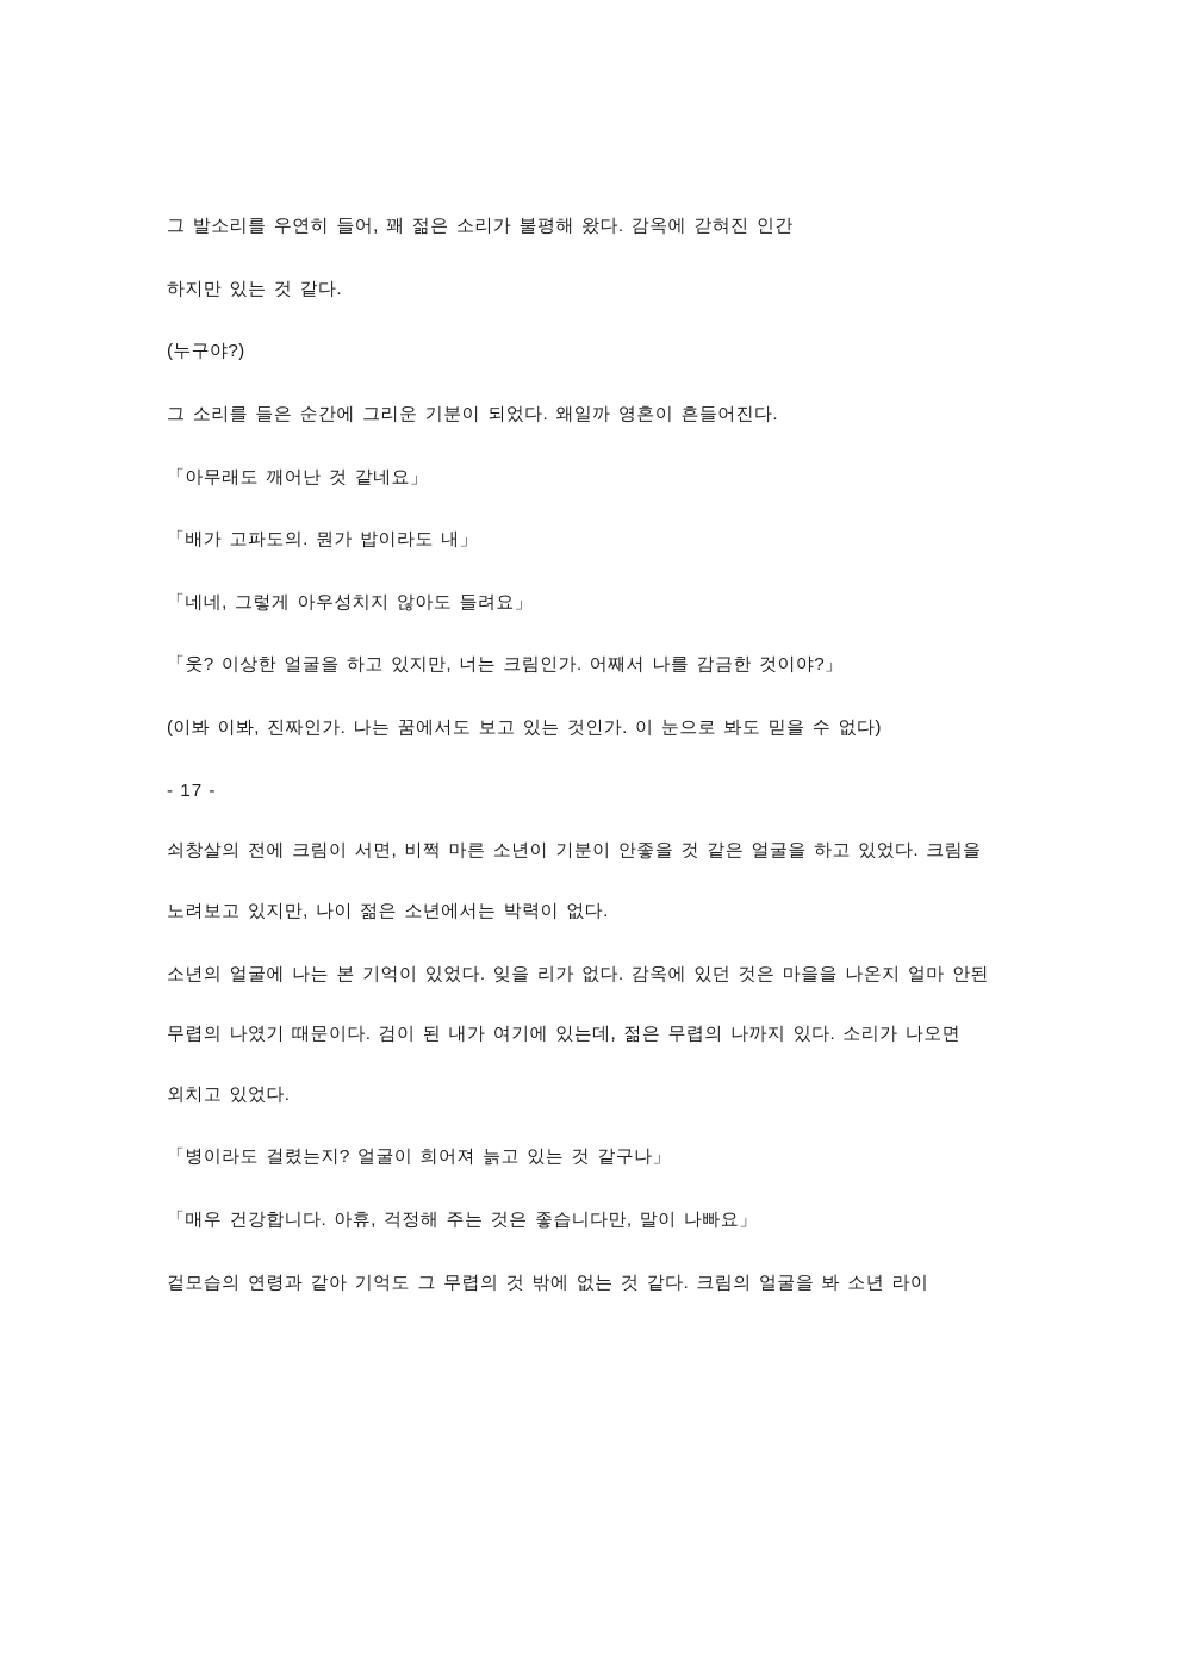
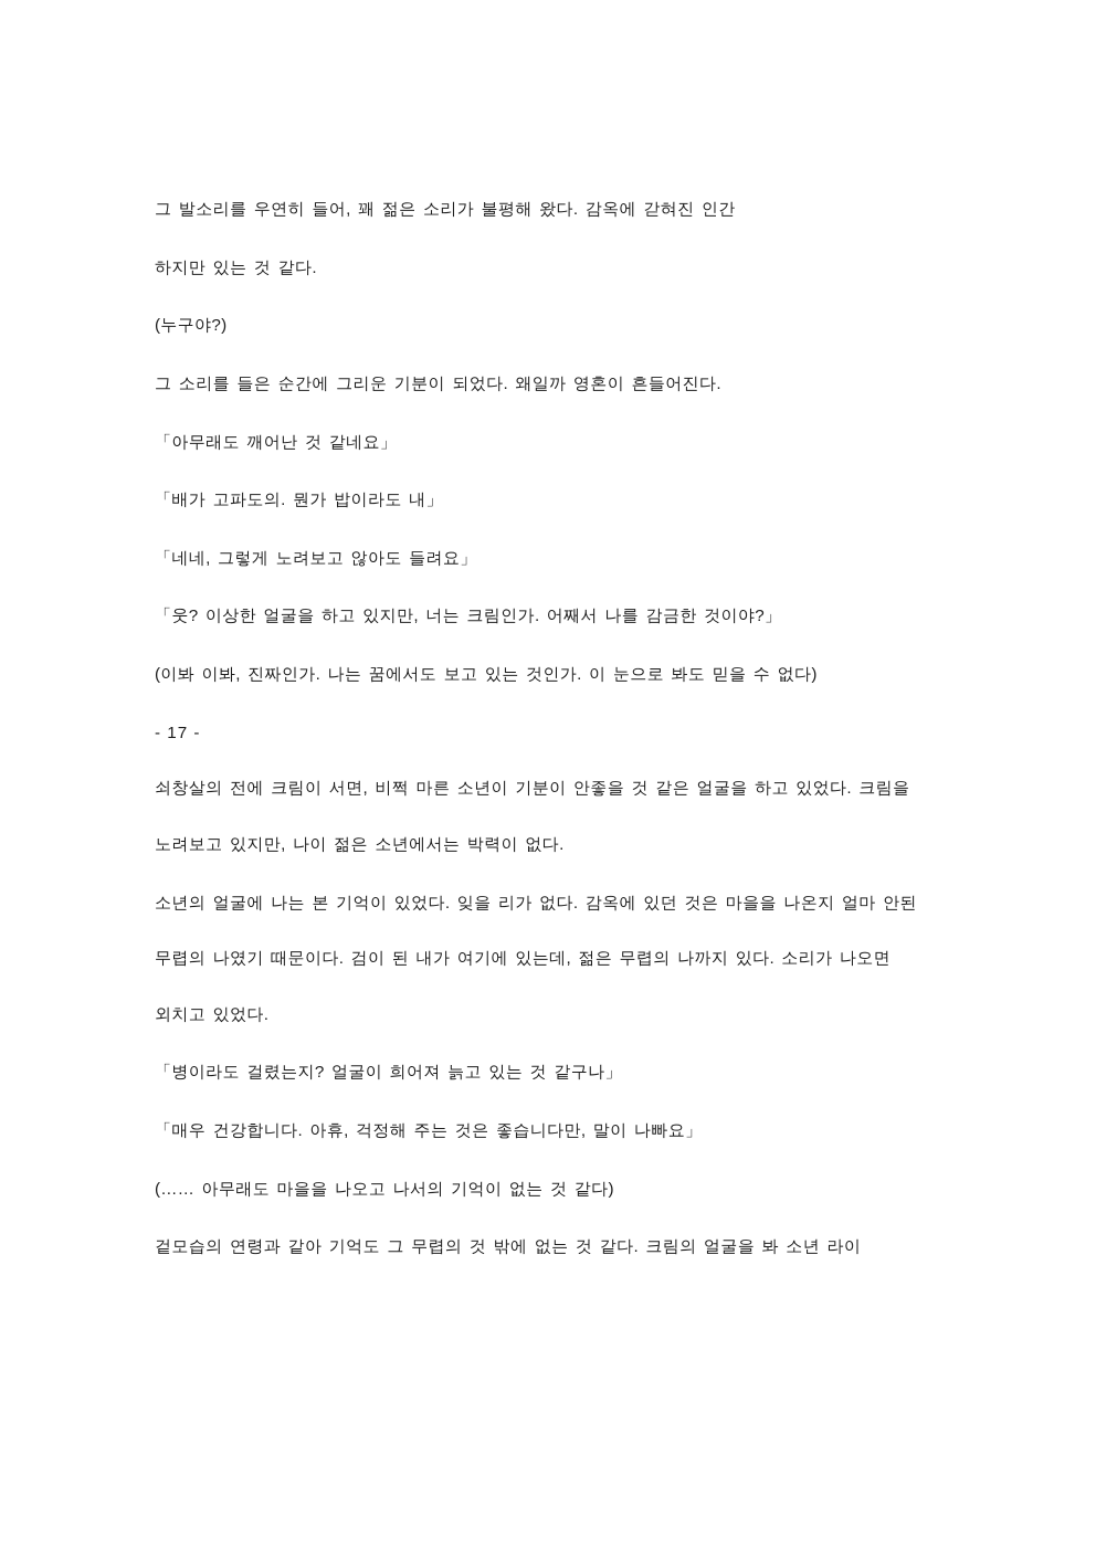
  그 발소리를 우연히 들어, 꽤 젊은 소리가 불평해 왔다. 감옥에 갇혀진 인간
  하지만 있는 것 같다.
  (누구야?)
  그 소리를 들은 순간에 그리운 기분이 되었다. 왜일까 영혼이 흔들어진다.
  「아무래도 깨어난 것 같네요」
  「배가 고파도의. 뭔가 밥이라도 내」
- 「네네, 그렇게 아우성치지 않아도 들려요」
+ 「네네, 그렇게 노려보고 않아도 들려요」
  「웃? 이상한 얼굴을 하고 있지만, 너는 크림인가. 어째서 나를 감금한 것이야?」
  (이봐 이봐, 진짜인가. 나는 꿈에서도 보고 있는 것인가. 이 눈으로 봐도 믿을 수 없다)
  - 17 -
  쇠창살의 전에 크림이 서면, 비쩍 마른 소년이 기분이 안좋을 것 같은 얼굴을 하고 있었다. 크림을
  노려보고 있지만, 나이 젊은 소년에서는 박력이 없다.
  소년의 얼굴에 나는 본 기억이 있었다. 잊을 리가 없다. 감옥에 있던 것은 마을을 나온지 얼마 안된
  무렵의 나였기 때문이다. 검이 된 내가 여기에 있는데, 젊은 무렵의 나까지 있다. 소리가 나오면
  외치고 있었다.
  「병이라도 걸렸는지? 얼굴이 희어져 늙고 있는 것 같구나」
  「매우 건강합니다. 아휴, 걱정해 주는 것은 좋습니다만, 말이 나빠요」
+ (…… 아무래도 마을을 나오고 나서의 기억이 없는 것 같다)
  겉모습의 연령과 같아 기억도 그 무렵의 것 밖에 없는 것 같다. 크림의 얼굴을 봐 소년 라이
